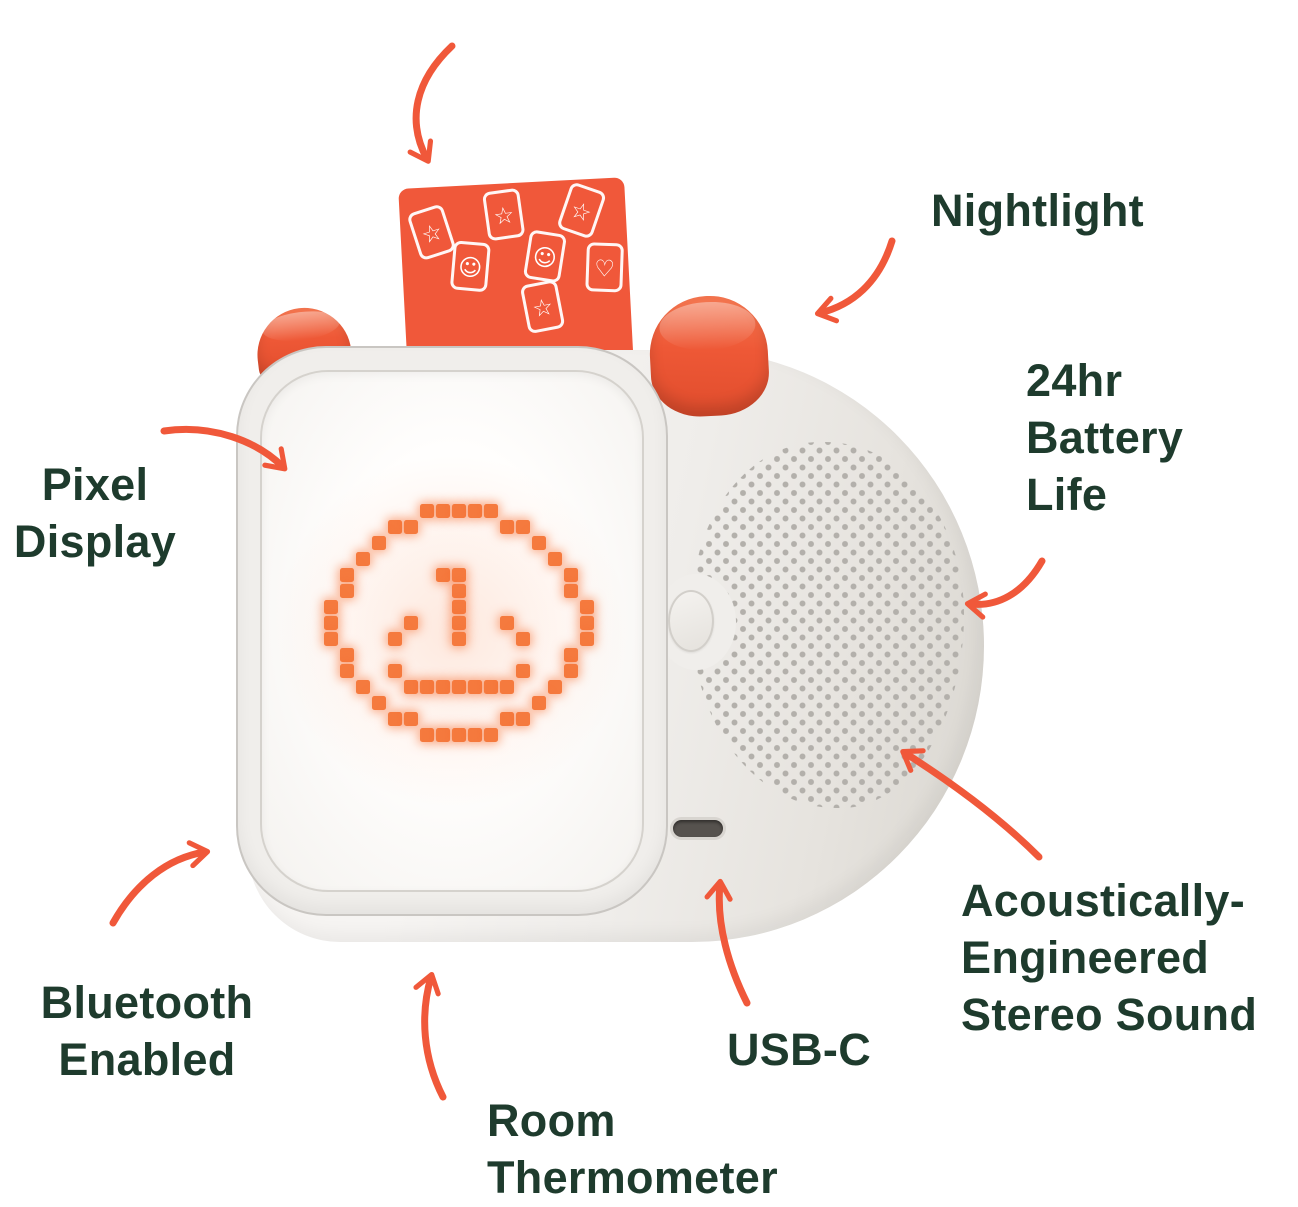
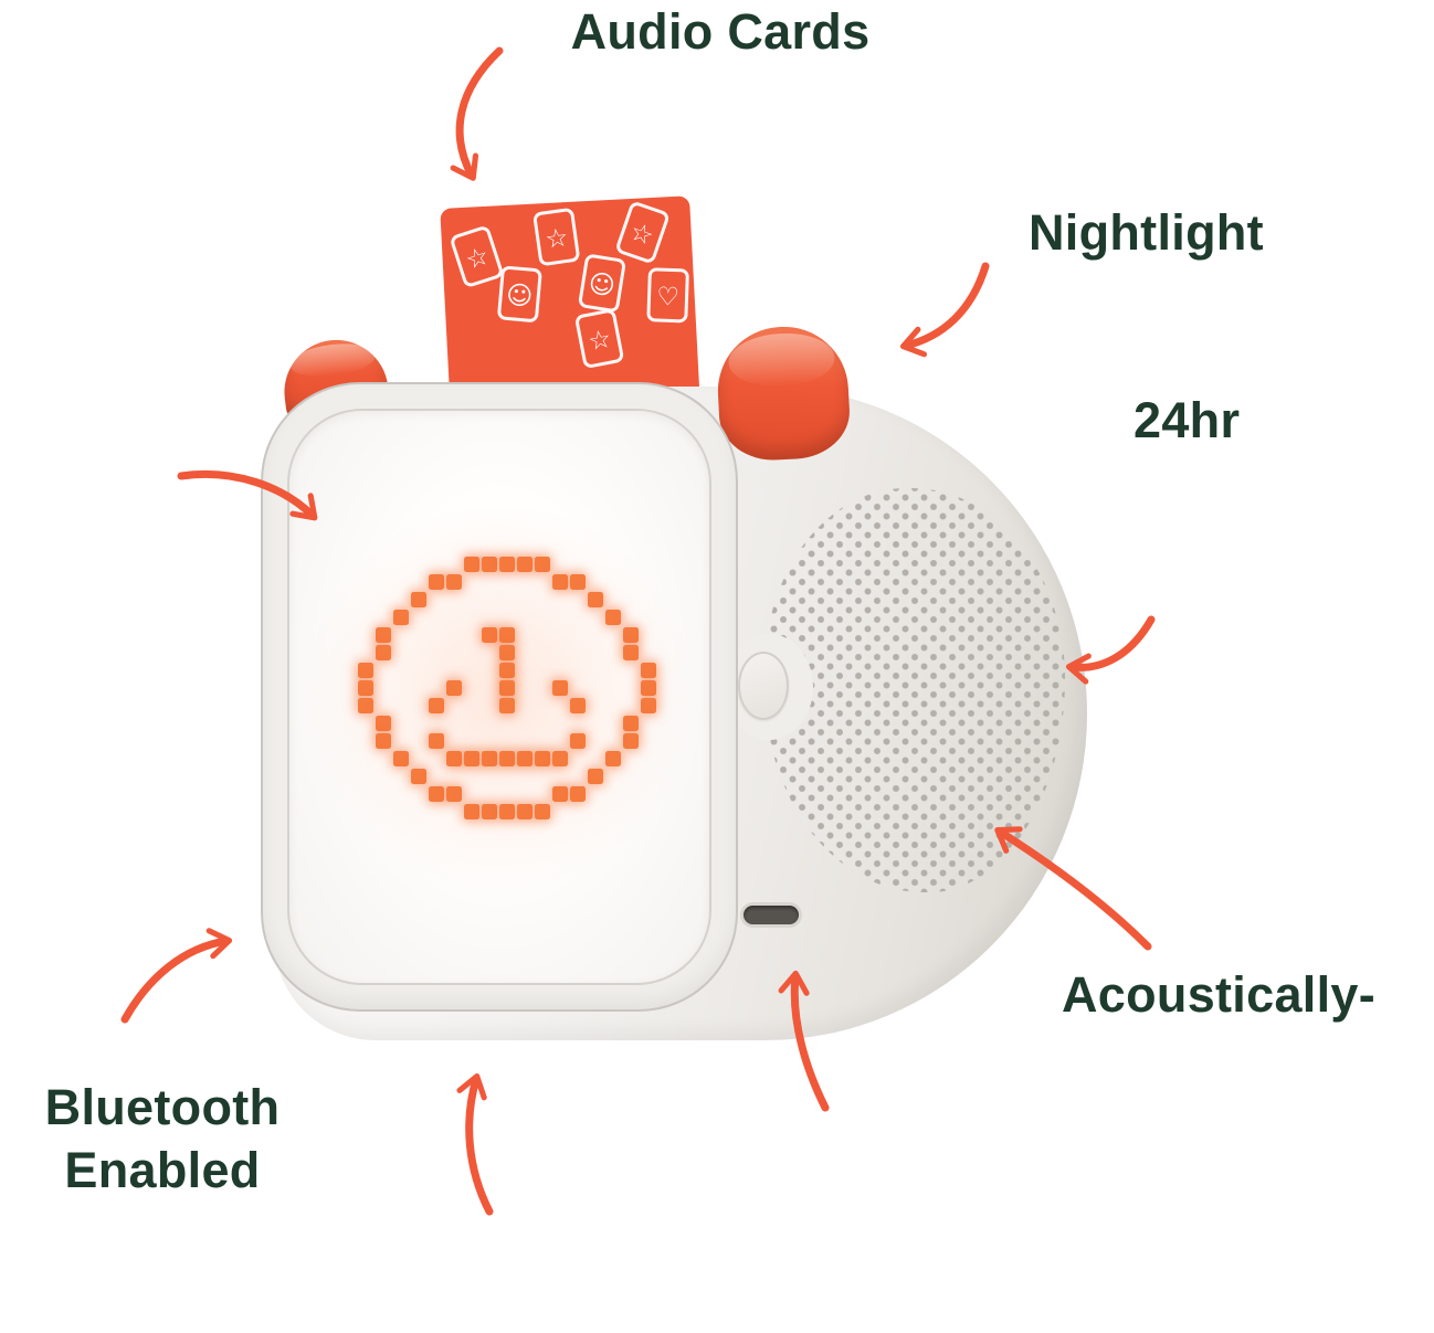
+ Audio Cards
  Nightlight
  24hr
- Battery
- Life
- Pixel
- Display
  Bluetooth
  Enabled
- Room
- Thermometer
- USB-C
  Acoustically-
- Engineered
- Stereo Sound
